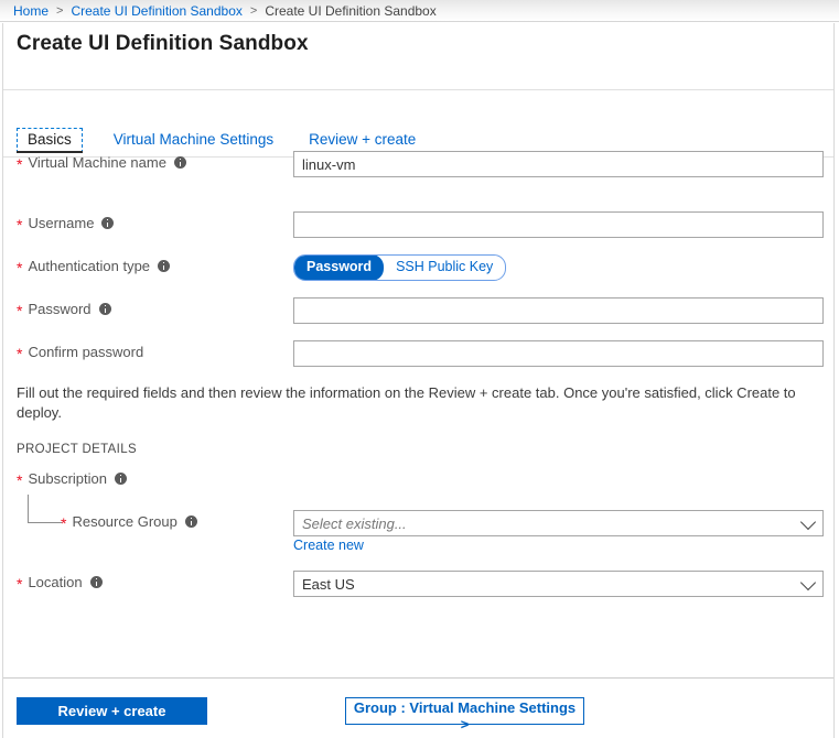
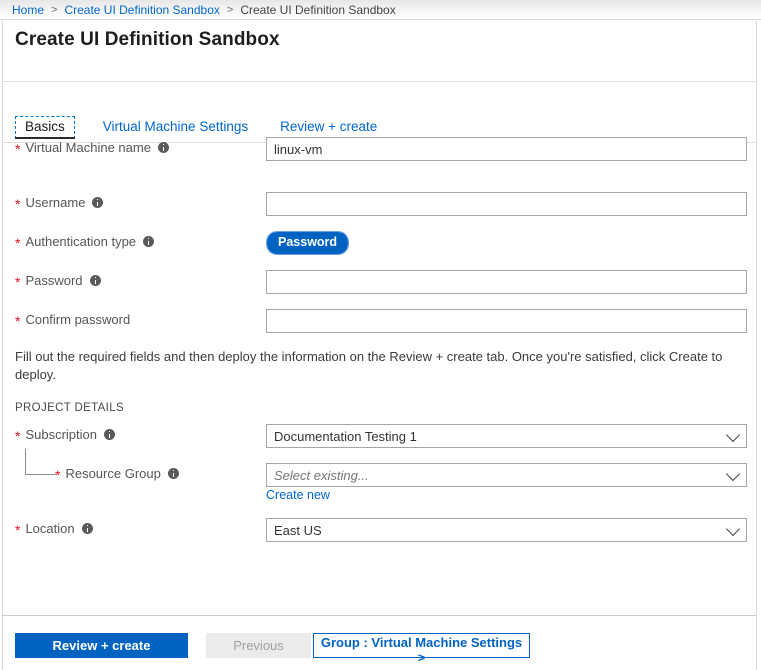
  Home
  >
  Create UI Definition Sandbox
  >
  Create UI Definition Sandbox
  Create UI Definition Sandbox
  Basics
  Virtual Machine Settings
  Review + create
  *
  Virtual Machine name
  linux-vm
  *
  Username
  *
  Authentication type
  Password
- SSH Public Key
  *
  Password
  *
  Confirm password
- Fill out the required fields and then review the information on the Review + create tab. Once you're satisfied, click Create to deploy.
+ Fill out the required fields and then deploy the information on the Review + create tab. Once you're satisfied, click Create to deploy.
  PROJECT DETAILS
  *
  Subscription
+ Documentation Testing 1
  *
  Resource Group
  Select existing...
  Create new
  *
  Location
  East US
  Review + create
+ Previous
  Group : Virtual Machine Settings >
